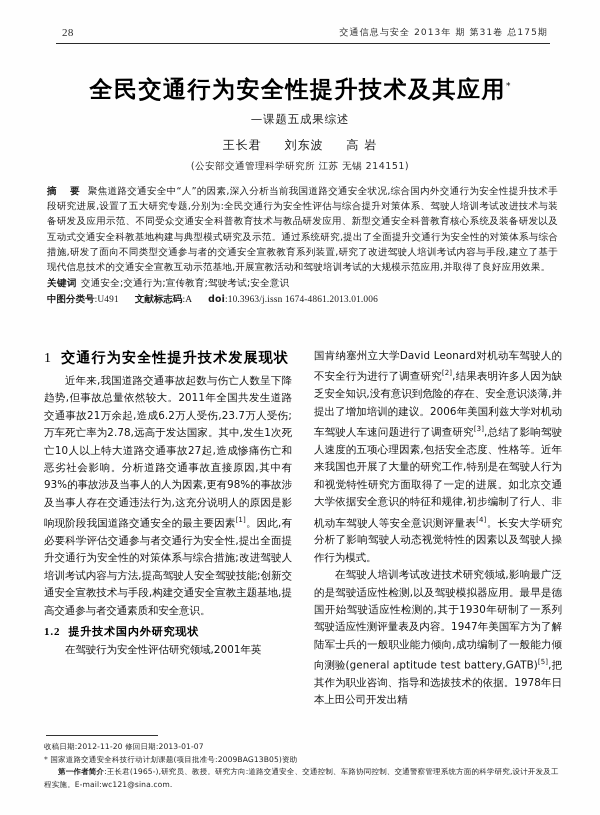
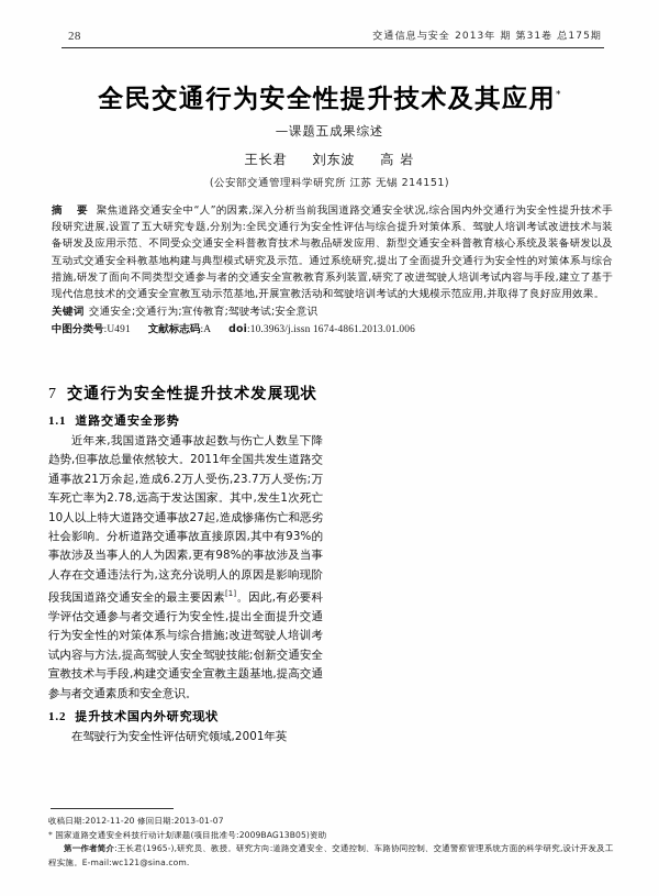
  28
  交通信息与安全 2013年 期 第31卷 总175期
  全民交通行为安全性提升技术及其应用*
  —课题五成果综述
  王长君 刘东波 高 岩
  (公安部交通管理科学研究所 江苏 无锡 214151)
  摘 要 聚焦道路交通安全中“人”的因素,深入分析当前我国道路交通安全状况,综合国内外交通行为安全性提升技术手段研究进展,设置了五大研究专题,分别为:全民交通行为安全性评估与综合提升对策体系、驾驶人培训考试改进技术与装备研发及应用示范、不同受众交通安全科普教育技术与教品研发应用、新型交通安全科普教育核心系统及装备研发以及互动式交通安全科教基地构建与典型模式研究及示范。通过系统研究,提出了全面提升交通行为安全性的对策体系与综合措施,研发了面向不同类型交通参与者的交通安全宣教教育系列装置,研究了改进驾驶人培训考试内容与手段,建立了基于现代信息技术的交通安全宣教互动示范基地,开展宣教活动和驾驶培训考试的大规模示范应用,并取得了良好应用效果。
  关键词 交通安全;交通行为;宣传教育;驾驶考试;安全意识
  中图分类号:U491 文献标志码:A doi:10.3963/j.issn 1674-4861.2013.01.006
- 1 交通行为安全性提升技术发展现状
+ 7 交通行为安全性提升技术发展现状
+ 1.1 道路交通安全形势
  近年来,我国道路交通事故起数与伤亡人数呈下降趋势,但事故总量依然较大。2011年全国共发生道路交通事故21万余起,造成6.2万人受伤,23.7万人受伤;万车死亡率为2.78,远高于发达国家。其中,发生1次死亡10人以上特大道路交通事故27起,造成惨痛伤亡和恶劣社会影响。分析道路交通事故直接原因,其中有93%的事故涉及当事人的人为因素,更有98%的事故涉及当事人存在交通违法行为,这充分说明人的原因是影响现阶段我国道路交通安全的最主要因素[1]。因此,有必要科学评估交通参与者交通行为安全性,提出全面提升交通行为安全性的对策体系与综合措施;改进驾驶人培训考试内容与方法,提高驾驶人安全驾驶技能;创新交通安全宣教技术与手段,构建交通安全宣教主题基地,提高交通参与者交通素质和安全意识。
  1.2 提升技术国内外研究现状
  在驾驶行为安全性评估研究领域,2001年英
- 国肯纳塞州立大学David Leonard对机动车驾驶人的不安全行为进行了调查研究[2],结果表明许多人因为缺乏安全知识,没有意识到危险的存在、安全意识淡薄,并提出了增加培训的建议。2006年美国利兹大学对机动车驾驶人车速问题进行了调查研究[3],总结了影响驾驶人速度的五项心理因素,包括安全态度、性格等。近年来我国也开展了大量的研究工作,特别是在驾驶人行为和视觉特性研究方面取得了一定的进展。如北京交通大学依据安全意识的特征和规律,初步编制了行人、非机动车驾驶人等安全意识测评量表[4]。长安大学研究分析了影响驾驶人动态视觉特性的因素以及驾驶人操作行为模式。
- 在驾驶人培训考试改进技术研究领域,影响最广泛的是驾驶适应性检测,以及驾驶模拟器应用。最早是德国开始驾驶适应性检测的,其于1930年研制了一系列驾驶适应性测评量表及内容。1947年美国军方为了解陆军士兵的一般职业能力倾向,成功编制了一般能力倾向测验(general aptitude test battery,GATB)[5],把其作为职业咨询、指导和选拔技术的依据。1978年日本上田公司开发出精
  收稿日期:2012-11-20 修回日期:2013-01-07
  * 国家道路交通安全科技行动计划课题(项目批准号:2009BAG13B05)资助
  第一作者简介:王长君(1965-),研究员、教授。研究方向:道路交通安全、交通控制、车路协同控制、交通警察管理系统方面的科学研究,设计开发及工程实施。E-mail:wc121@sina.com.
